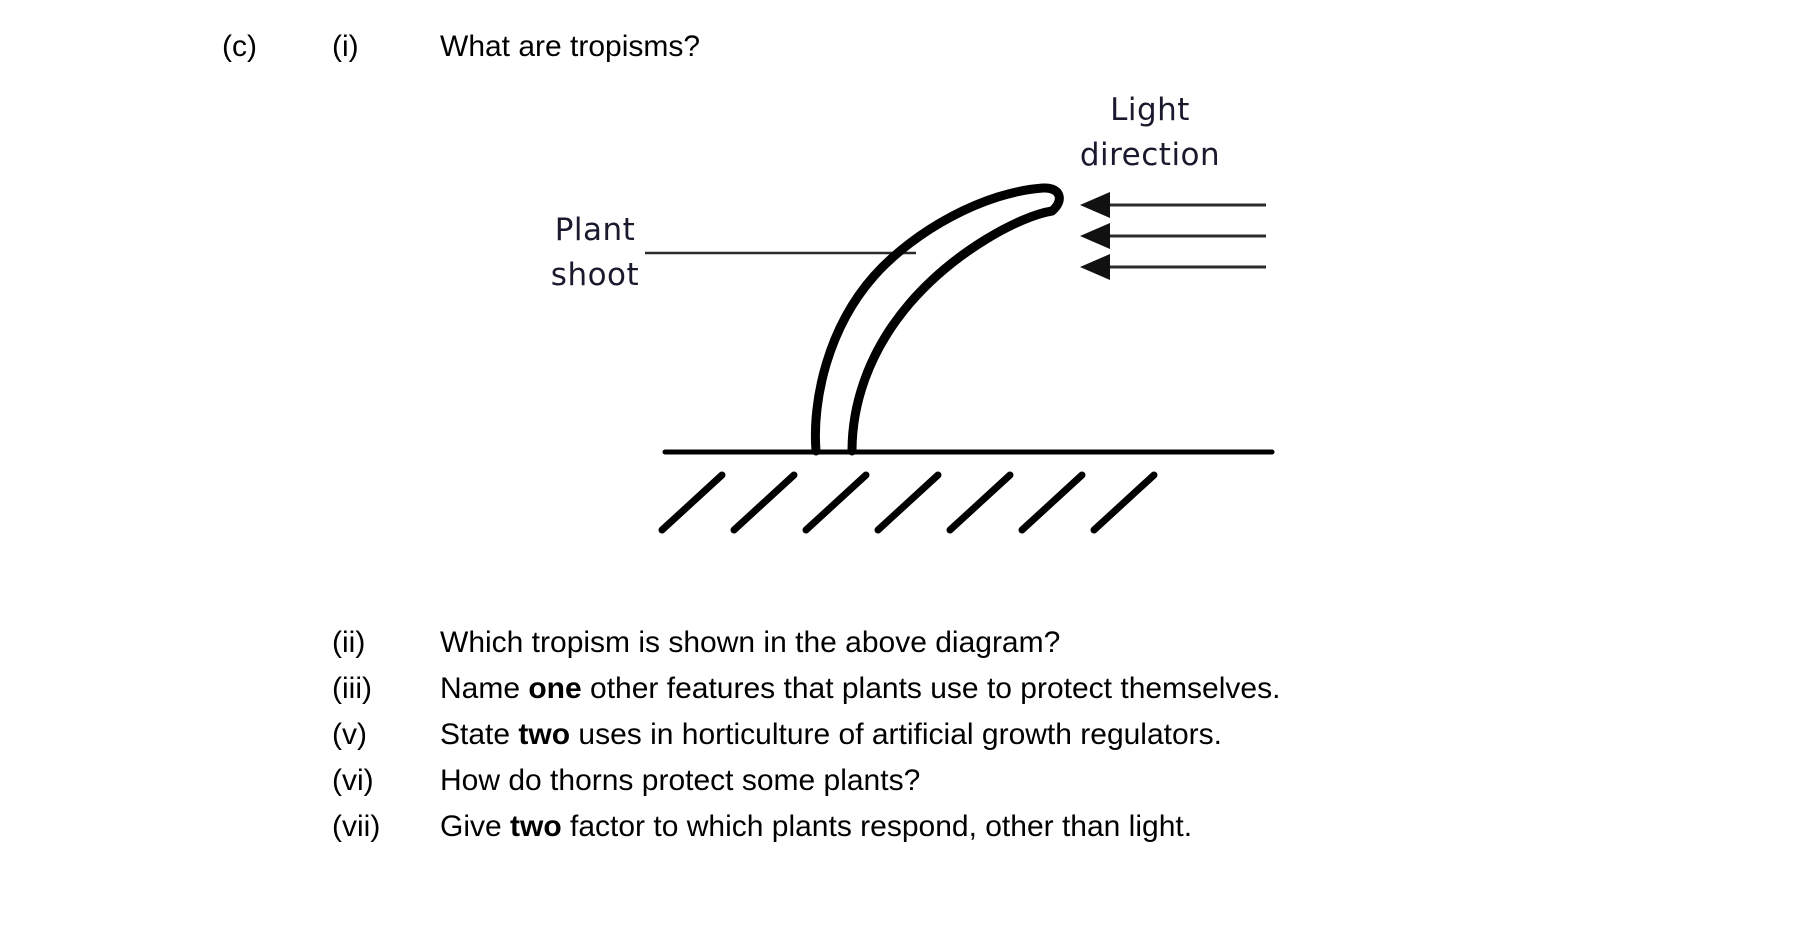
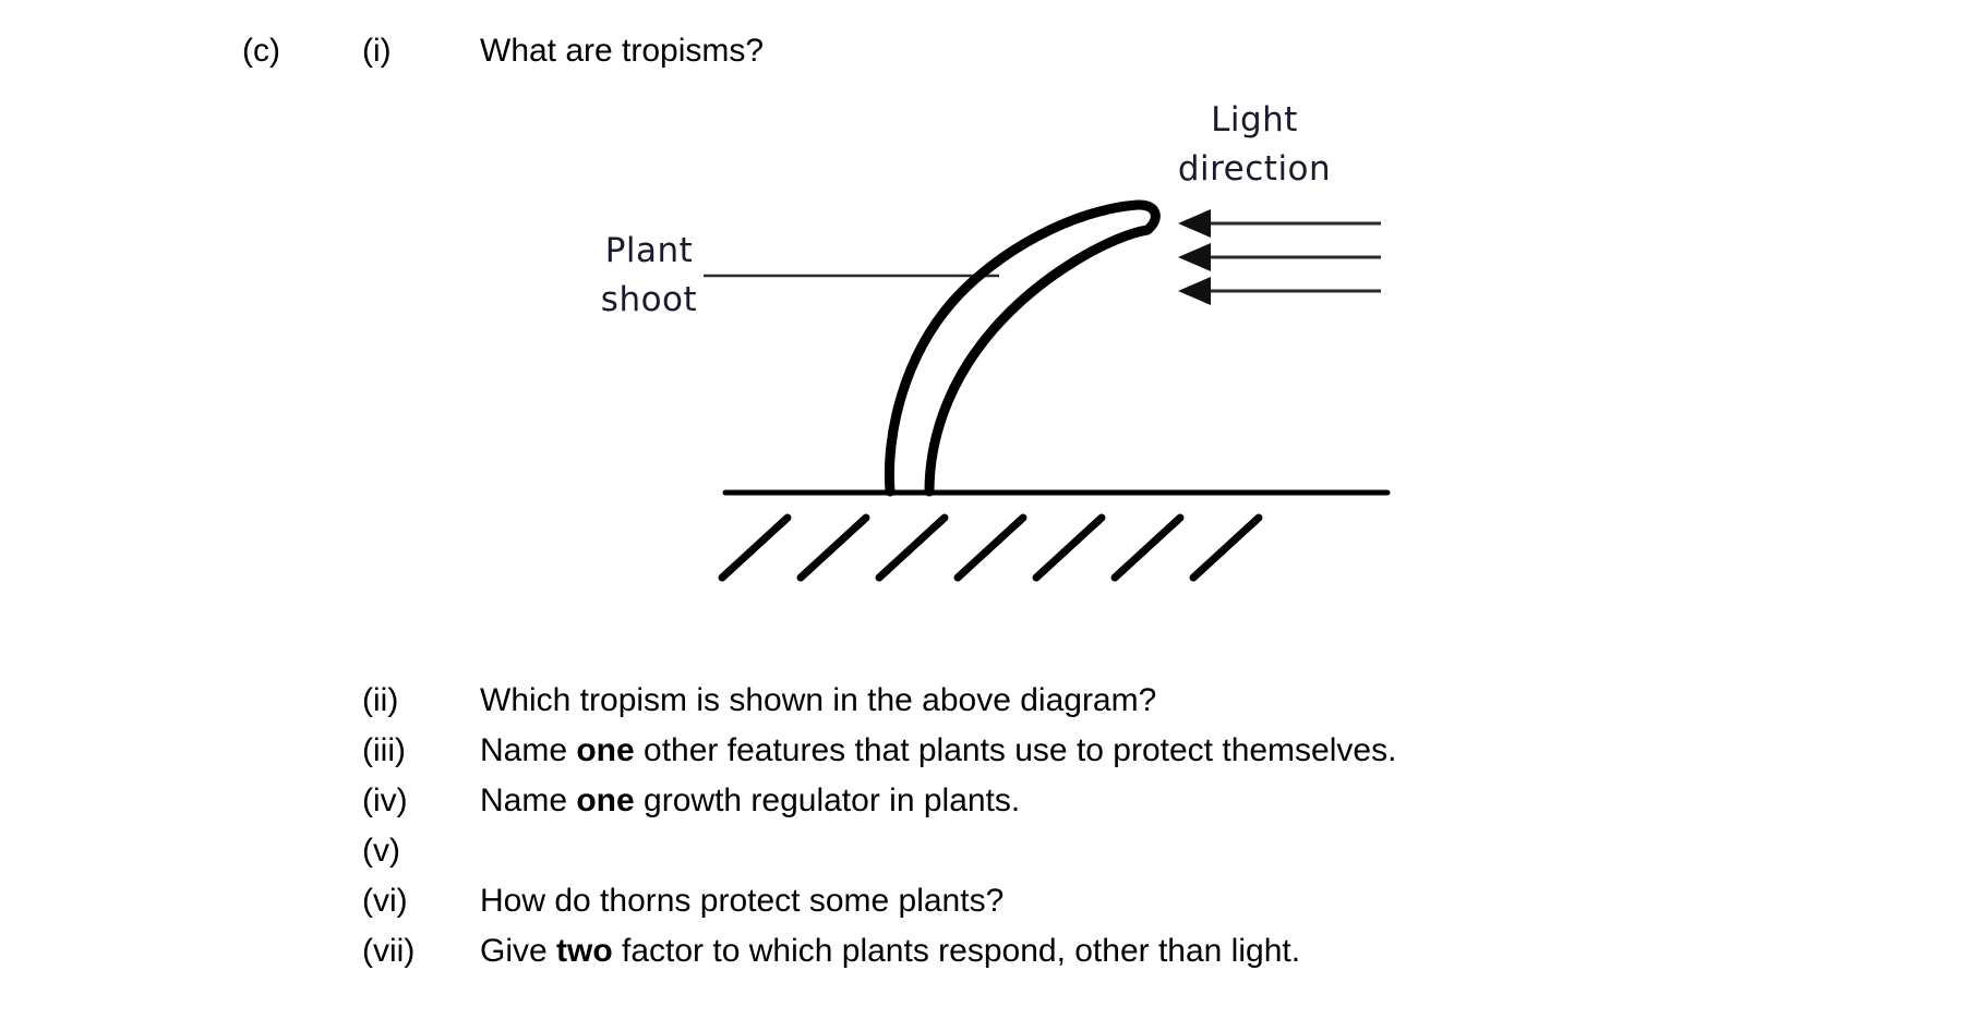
  (c)
  (i)
  What are tropisms?
  Light
  direction
  Plant
  shoot
  (ii)
  Which tropism is shown in the above diagram?
  (iii)
  Name one other features that plants use to protect themselves.
+ (iv)
+ Name one growth regulator in plants.
  (v)
- State two uses in horticulture of artificial growth regulators.
  (vi)
  How do thorns protect some plants?
  (vii)
  Give two factor to which plants respond, other than light.
